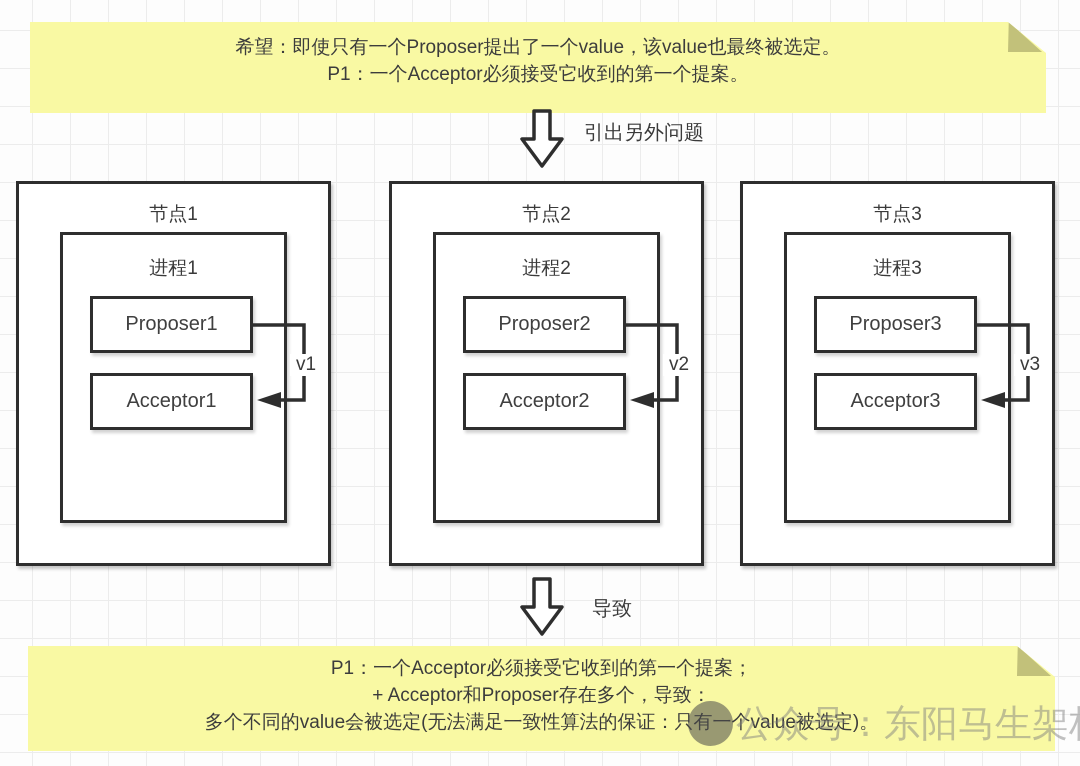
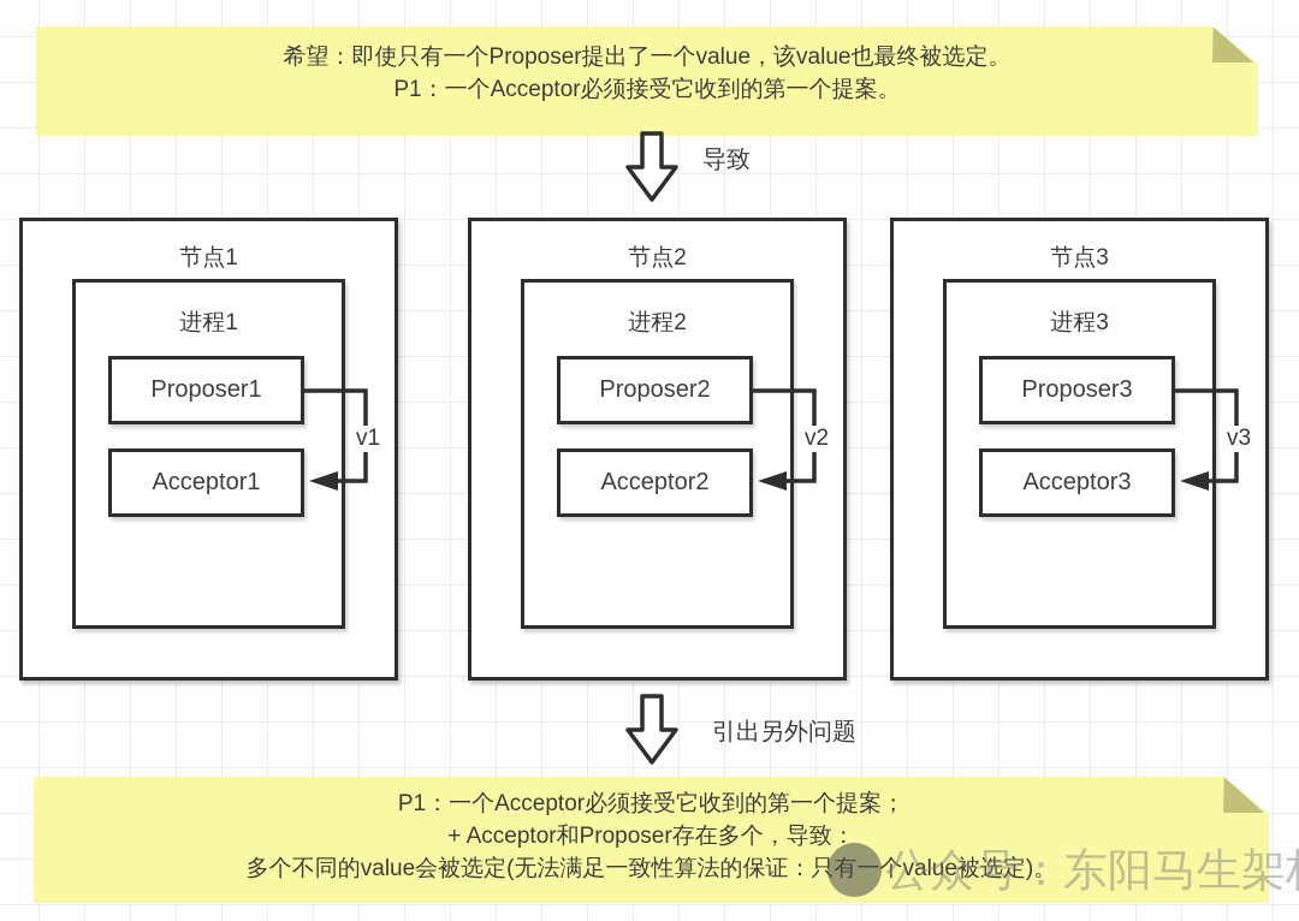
  希望：即使只有一个Proposer提出了一个value，该value也最终被选定。
  P1：一个Acceptor必须接受它收到的第一个提案。
- 引出另外问题
+ 导致
  节点1
  进程1
  Proposer1
  Acceptor1
  v1
  节点2
  进程2
  Proposer2
  Acceptor2
  v2
  节点3
  进程3
  Proposer3
  Acceptor3
  v3
- 导致
+ 引出另外问题
  P1：一个Acceptor必须接受它收到的第一个提案；
  + Acceptor和Proposer存在多个，导致：
  多个不同的value会被选定(无法满足一致性算法的保证：只有一个value被选定)。
  公众号：东阳马生架
